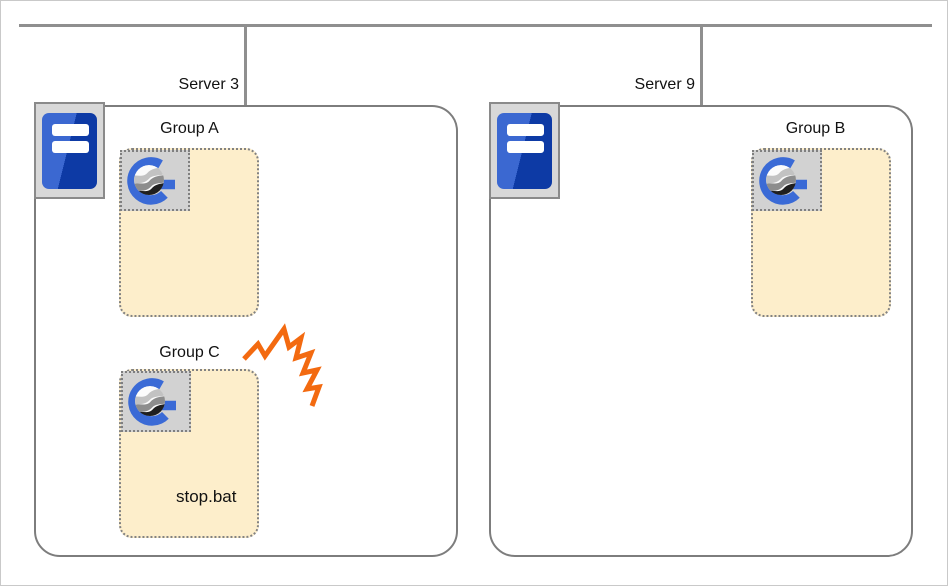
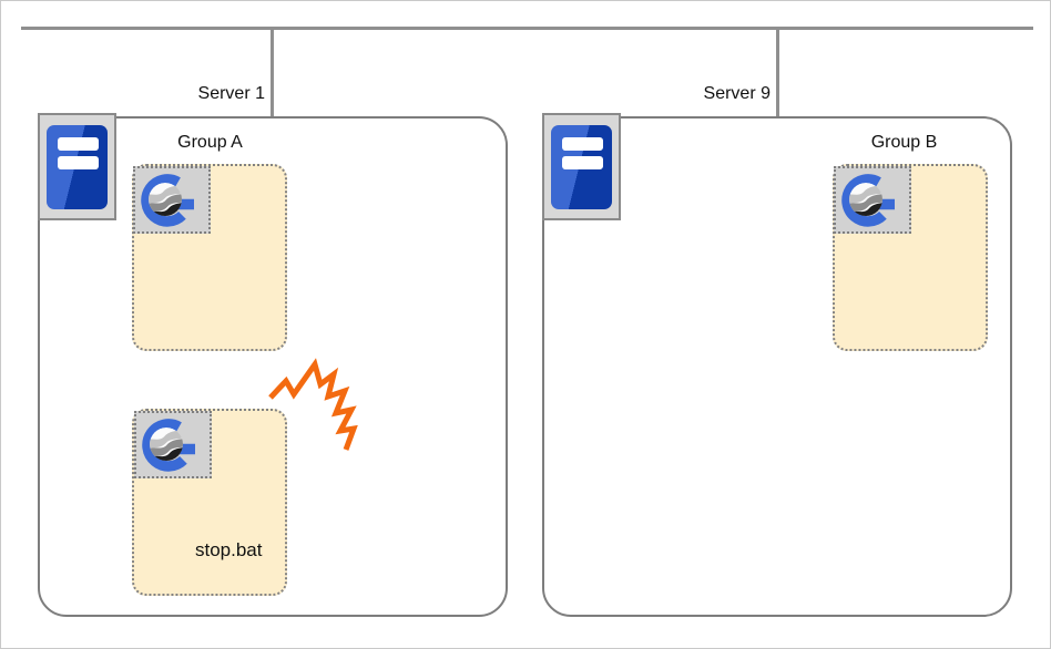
- Server 3
+ Server 1
  Server 9
  Group A
- Group C
  stop.bat
  Group B
